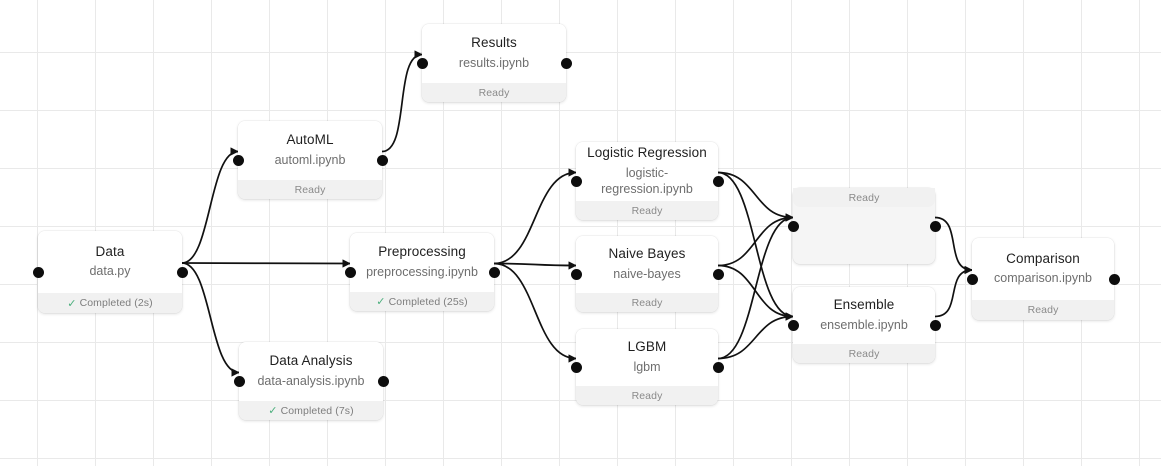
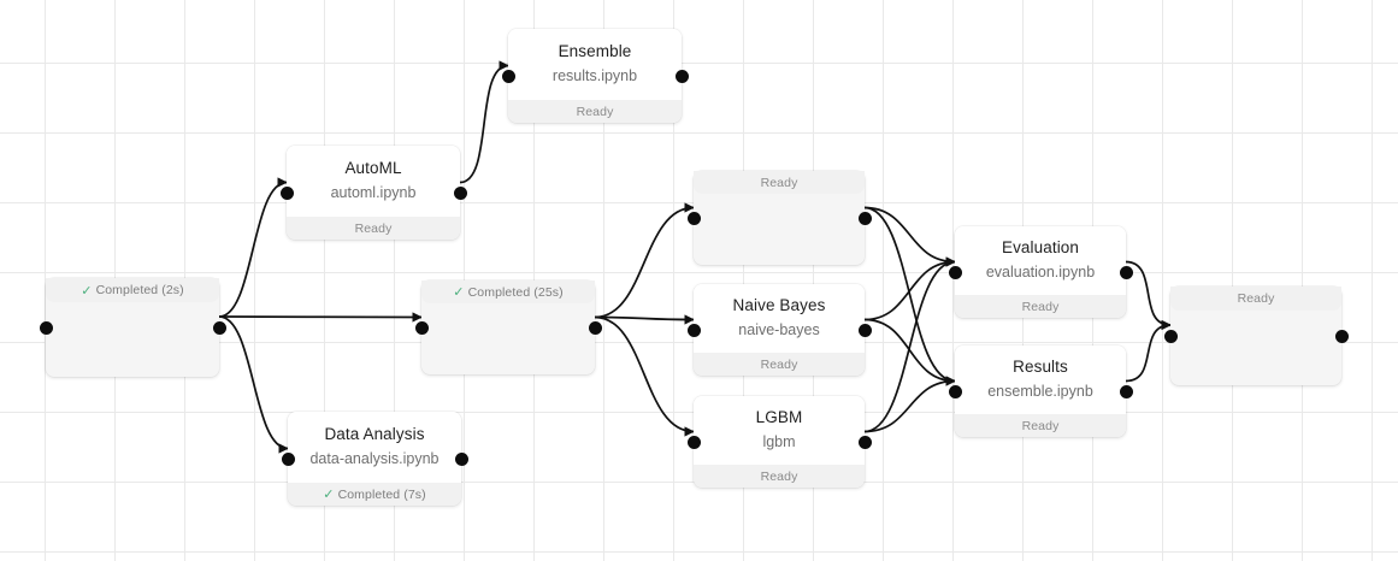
- Data
- data.py
  ✓
  Completed (2s)
  AutoML
  automl.ipynb
  Ready
- Results
+ Ensemble
  results.ipynb
  Ready
  Data Analysis
  data-analysis.ipynb
  ✓
  Completed (7s)
- Preprocessing
- preprocessing.ipynb
  ✓
  Completed (25s)
- Logistic Regression
- logistic-regression.ipynb
  Ready
  Naive Bayes
  naive-bayes
  Ready
  LGBM
  lgbm
  Ready
+ Evaluation
+ evaluation.ipynb
  Ready
- Ensemble
+ Results
  ensemble.ipynb
  Ready
- Comparison
- comparison.ipynb
  Ready
